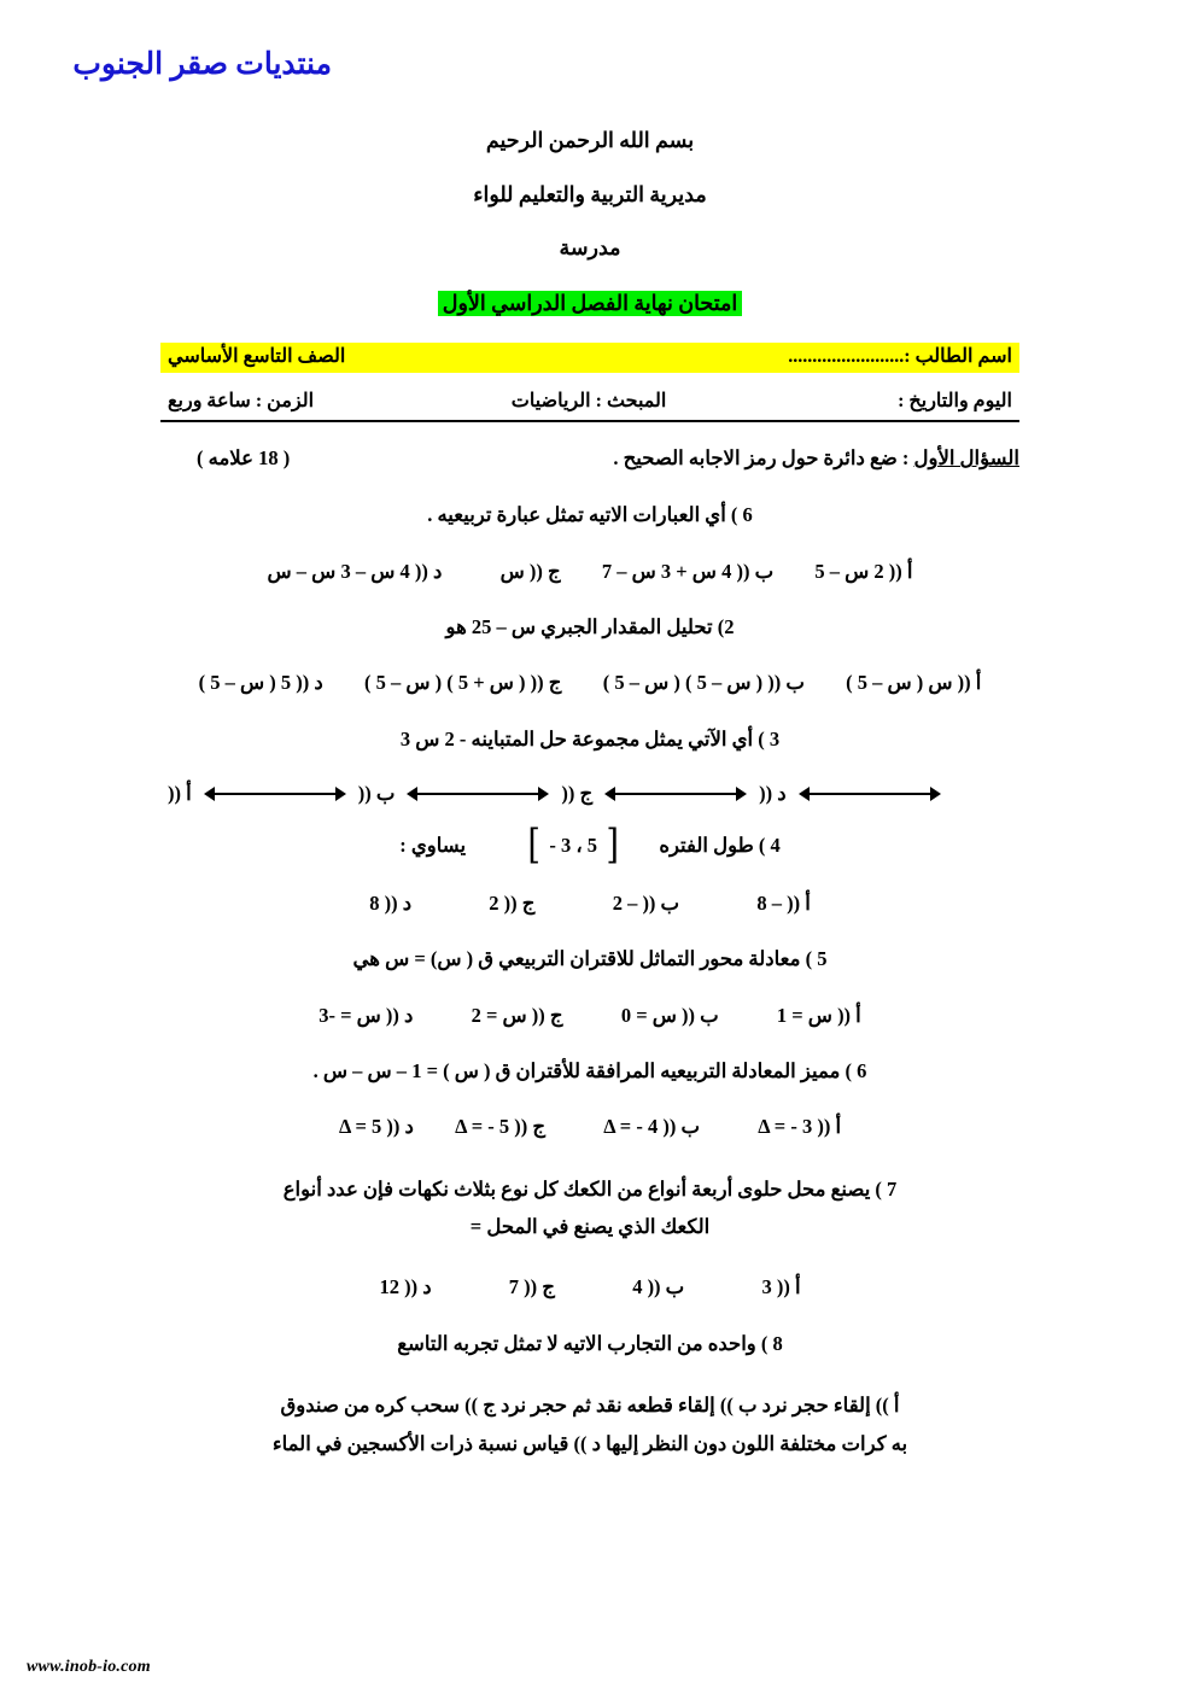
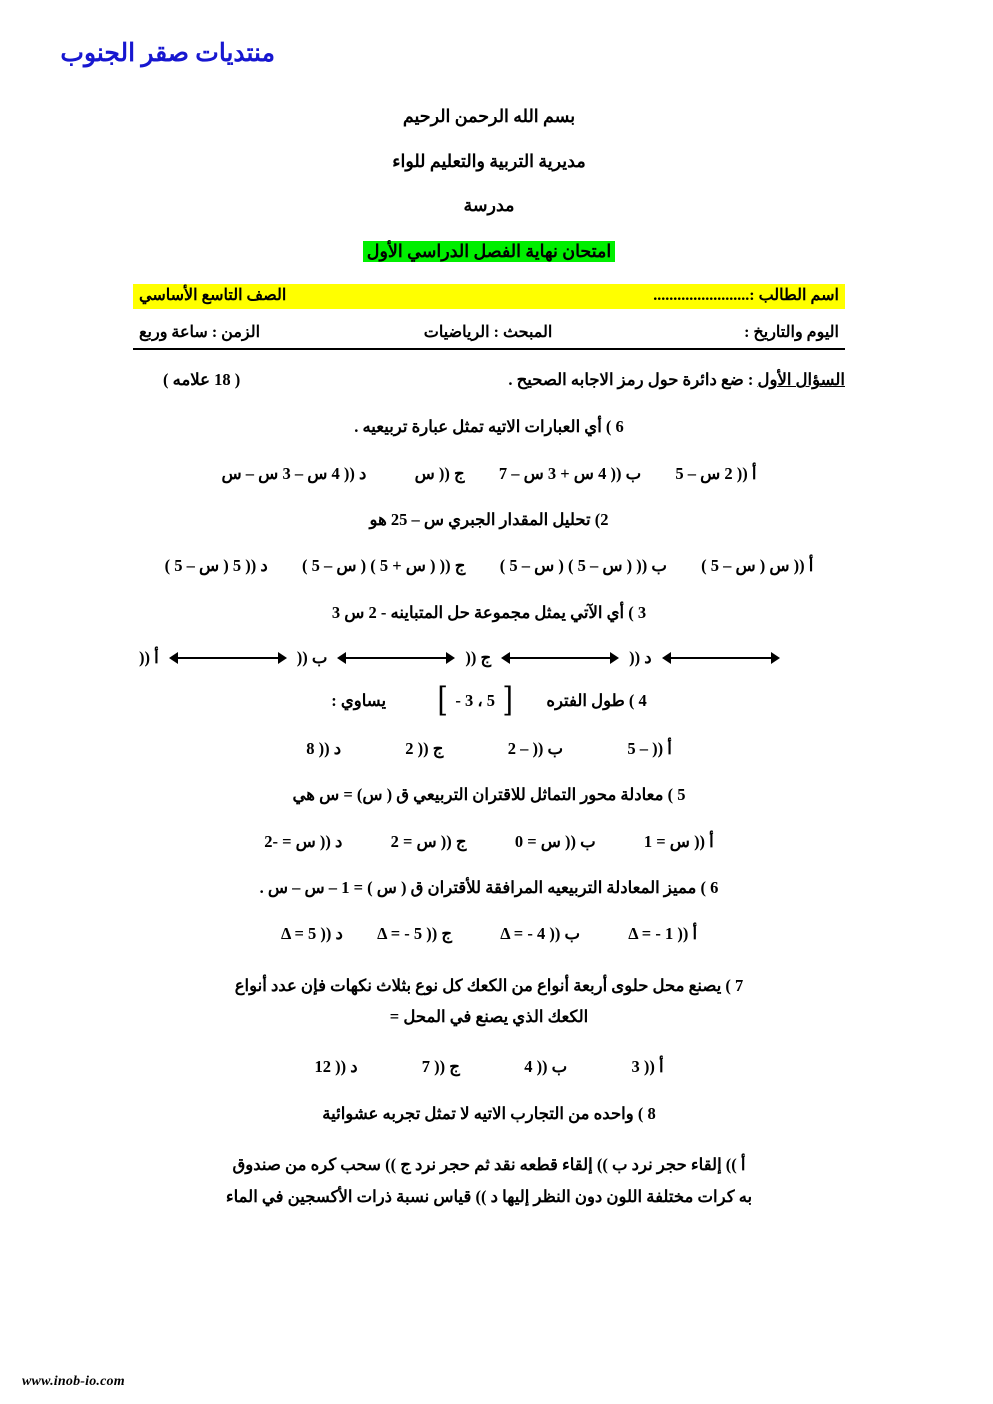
  منتديات صقر الجنوب
  بسم الله الرحمن الرحيم
  مديرية التربية والتعليم للواء
  مدرسة
  امتحان نهاية الفصل الدراسي الأول
  اسم الطالب :........................
  الصف التاسع الأساسي
  اليوم والتاريخ :
  المبحث : الرياضيات
  الزمن : ساعة وربع
  السؤال الأول : ضع دائرة حول رمز الاجابه الصحيح .
  ( 18 علامه )
  6 ) أي العبارات الاتيه تمثل عبارة تربيعيه .
  أ (( 2 س – 5 ب (( 4 س + 3 س – 7 ج (( س د (( 4 س – 3 س – س
  2) تحليل المقدار الجبري س – 25 هو
  أ (( س ( س – 5 ) ب (( ( س – 5 ) ( س – 5 ) ج (( ( س + 5 ) ( س – 5 ) د (( 5 ( س – 5 )
  3 ) أي الآتي يمثل مجموعة حل المتباينه - 2 س 3
  أ ((
  ب ((
  ج ((
  د ((
  4 ) طول الفتره
  [
  - 3 ، 5
  ]
  يساوي :
- أ (( – 8 ب (( – 2 ج (( 2 د (( 8
+ أ (( – 5 ب (( – 2 ج (( 2 د (( 8
  5 ) معادلة محور التماثل للاقتران التربيعي ق ( س) = س هي
- أ (( س = 1 ب (( س = 0 ج (( س = 2 د (( س = -3
+ أ (( س = 1 ب (( س = 0 ج (( س = 2 د (( س = -2
  6 ) مميز المعادلة التربيعيه المرافقة للأقتران ق ( س ) = 1 – س – س .
- أ (( Δ = - 3 ب (( Δ = - 4 ج (( Δ = - 5 د (( Δ = 5
+ أ (( Δ = - 1 ب (( Δ = - 4 ج (( Δ = - 5 د (( Δ = 5
  7 ) يصنع محل حلوى أربعة أنواع من الكعك كل نوع بثلاث نكهات فإن عدد أنواع
  الكعك الذي يصنع في المحل =
  أ (( 3 ب (( 4 ج (( 7 د (( 12
- 8 ) واحده من التجارب الاتيه لا تمثل تجربه التاسع
+ 8 ) واحده من التجارب الاتيه لا تمثل تجربه عشوائية
  أ )) إلقاء حجر نرد ب )) إلقاء قطعه نقد ثم حجر نرد ج )) سحب كره من صندوق
  به كرات مختلفة اللون دون النظر إليها د )) قياس نسبة ذرات الأكسجين في الماء
  www.inob-io.com
